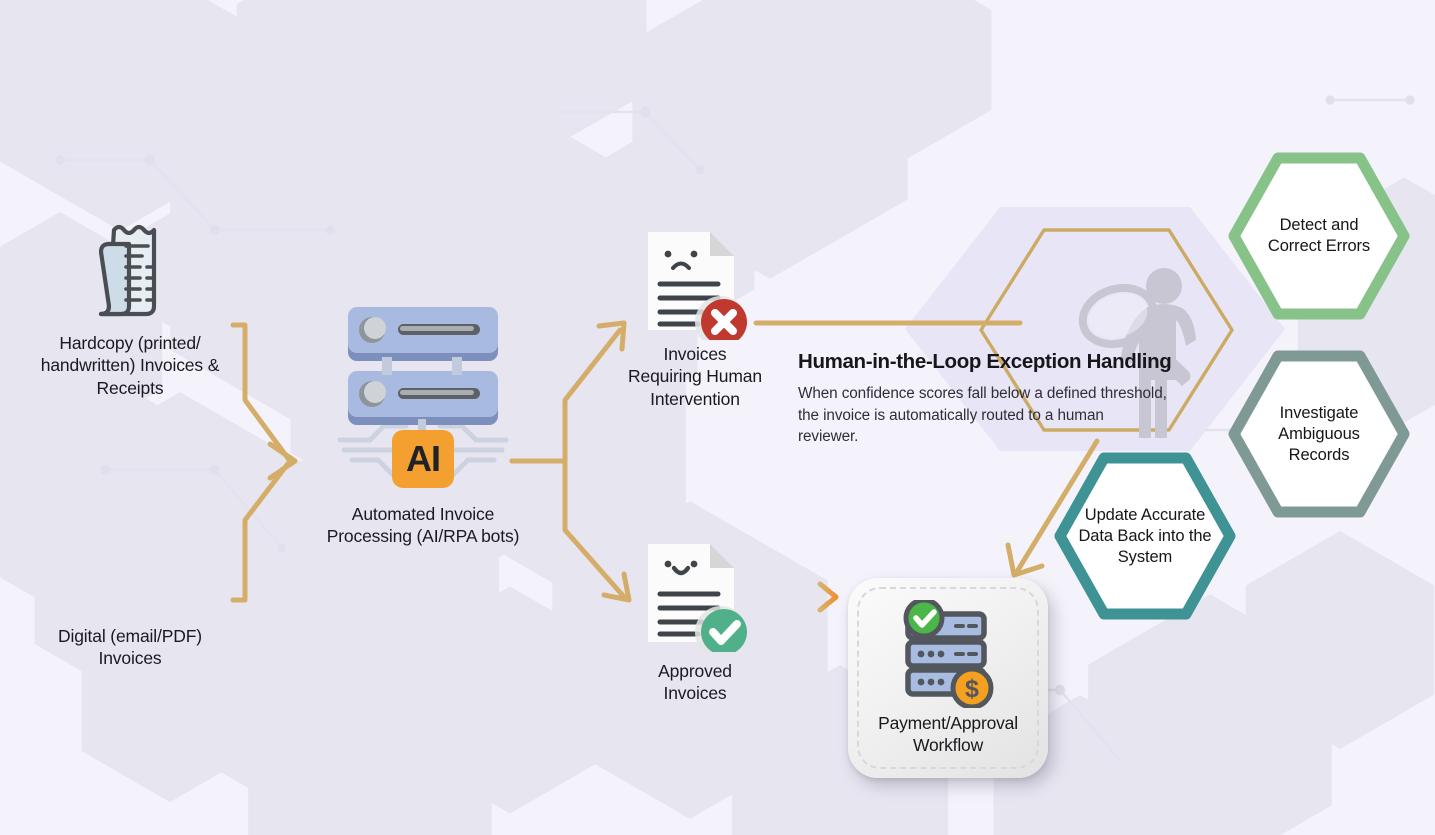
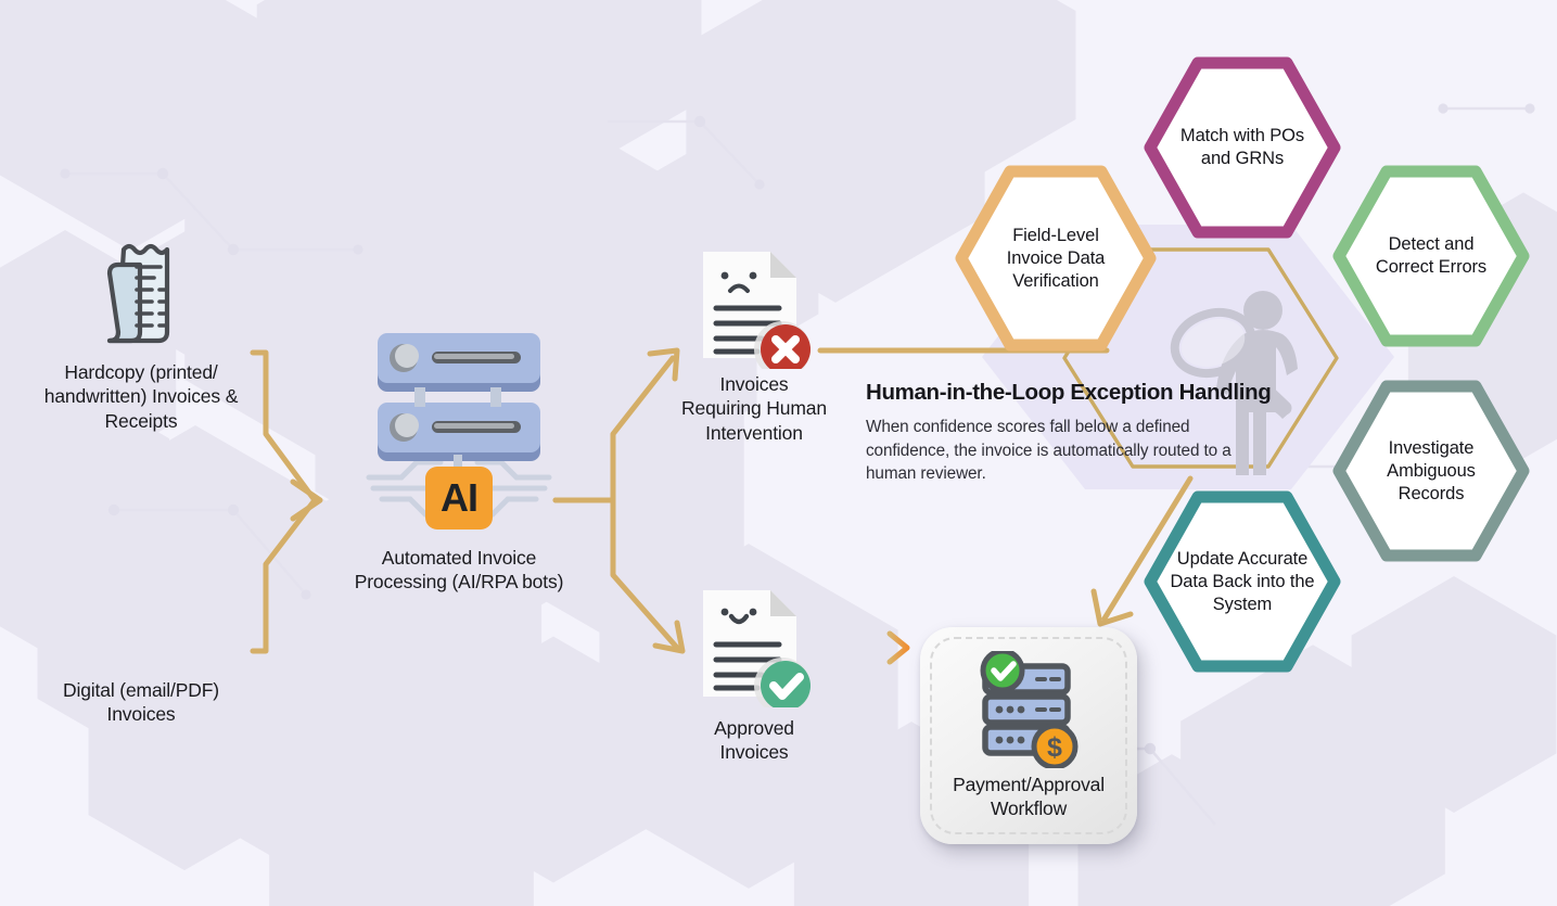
+ Field-Level
+ Invoice Data
+ Verification
+ Match with POs
+ and GRNs
  Detect and
  Correct Errors
  Investigate
  Ambiguous
  Records
  Update Accurate
  Data Back into the
  System
  Hardcopy (printed/
  handwritten) Invoices &
  Receipts
  Digital (email/PDF)
  Invoices
  AI
  Automated Invoice
  Processing (AI/RPA bots)
  Invoices
  Requiring Human
  Intervention
  Approved
  Invoices
  $
  Payment/Approval
  Workflow
  Human-in-the-Loop Exception Handling
- When confidence scores fall below a defined threshold, the invoice is automatically routed to a human reviewer.
+ When confidence scores fall below a defined confidence, the invoice is automatically routed to a human reviewer.
